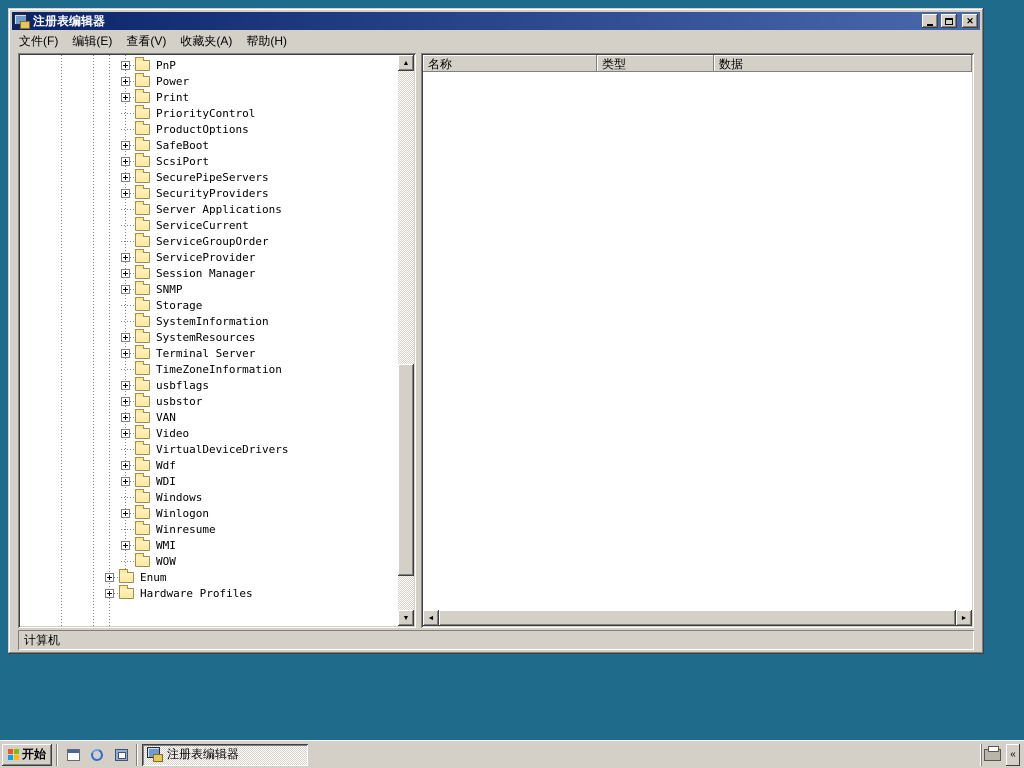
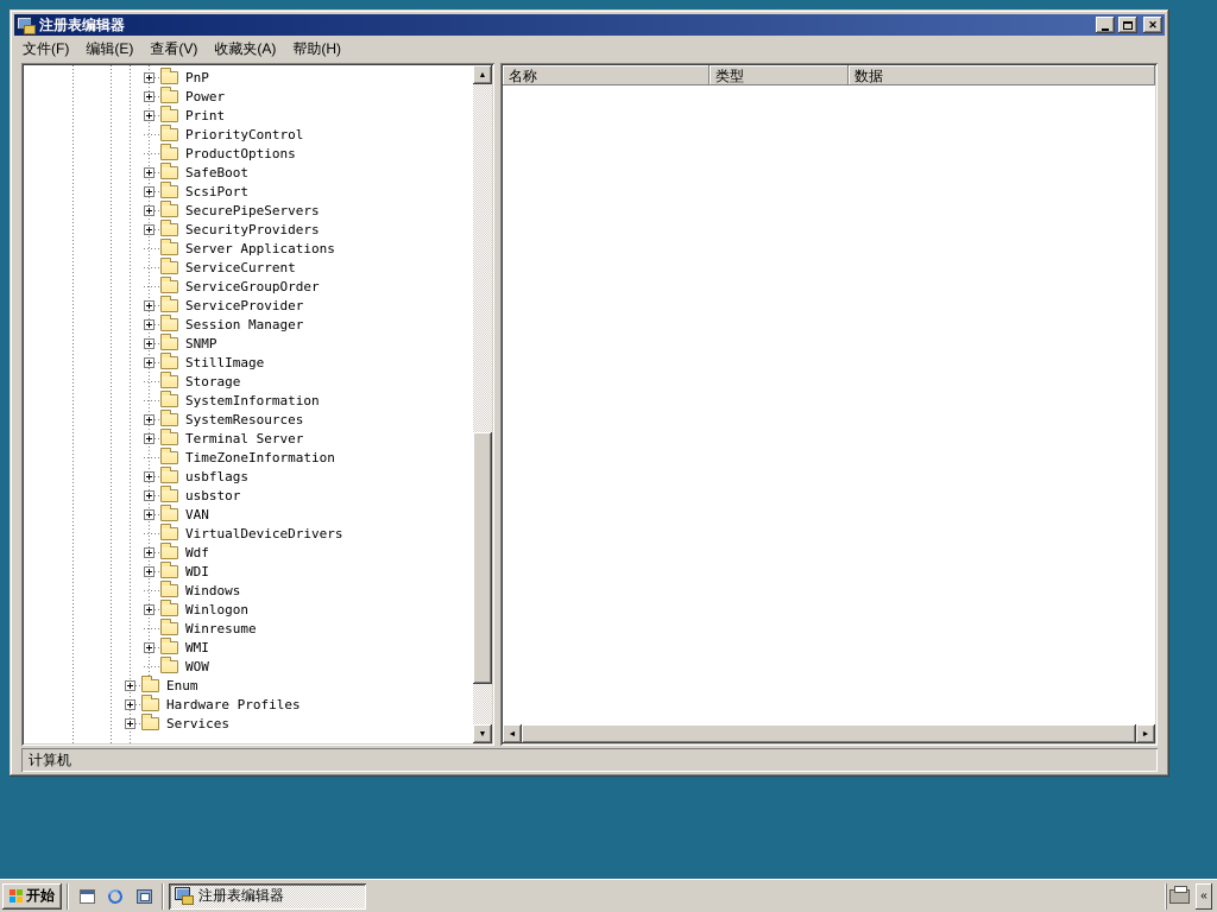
  注册表编辑器
  ✕
  文件(F)
  编辑(E)
  查看(V)
  收藏夹(A)
  帮助(H)
  PnP
  Power
  Print
  PriorityControl
  ProductOptions
  SafeBoot
  ScsiPort
  SecurePipeServers
  SecurityProviders
  Server Applications
  ServiceCurrent
  ServiceGroupOrder
  ServiceProvider
  Session Manager
  SNMP
+ StillImage
  Storage
  SystemInformation
  SystemResources
  Terminal Server
  TimeZoneInformation
  usbflags
  usbstor
  VAN
- Video
  VirtualDeviceDrivers
  Wdf
  WDI
  Windows
  Winlogon
  Winresume
  WMI
  WOW
  Enum
  Hardware Profiles
+ Services
  名称
  类型
  数据
  计算机
  开始
  注册表编辑器
  «
